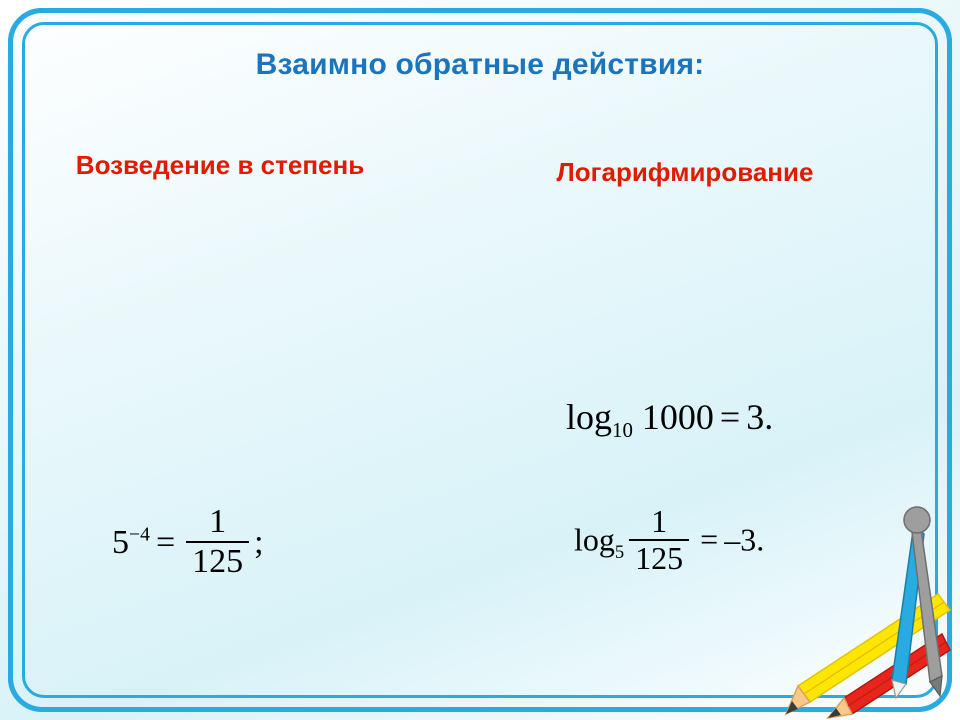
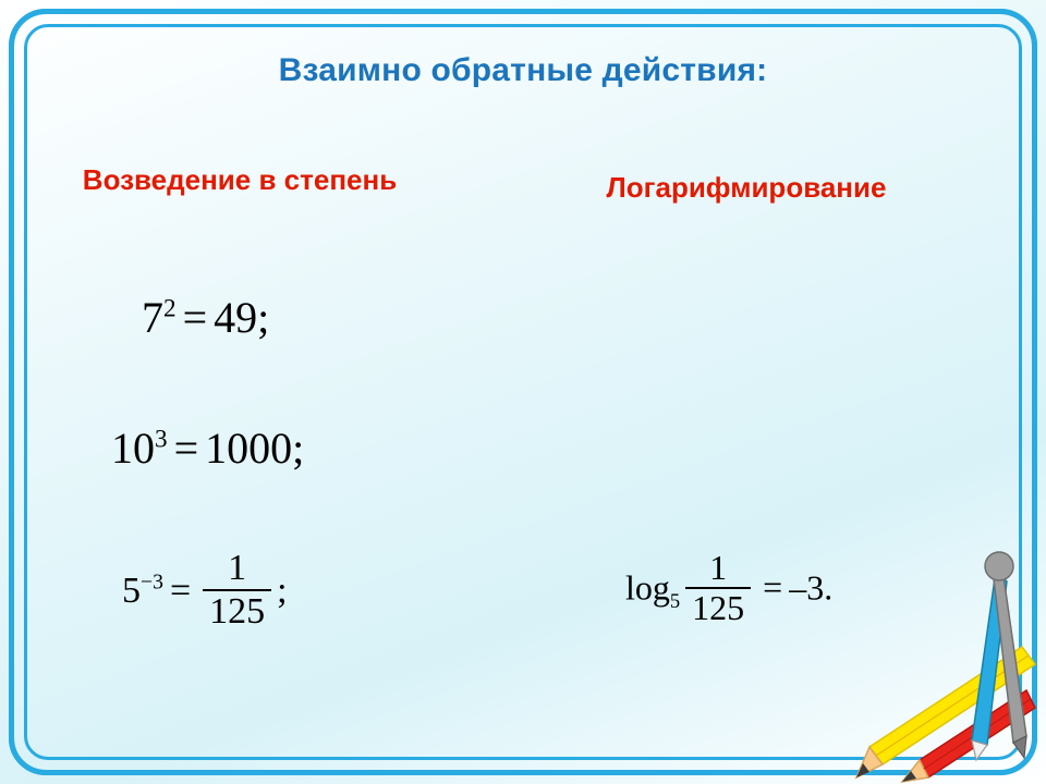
  Взаимно обратные действия:
  Возведение в степень
  Логарифмирование
+ 72 = 49;
+ 103 = 1000;
- 5−4 =
+ 5−3 =
  1
  125
  ;
- log10 1000 = 3.
  log5
  1
  125
  = –3.
